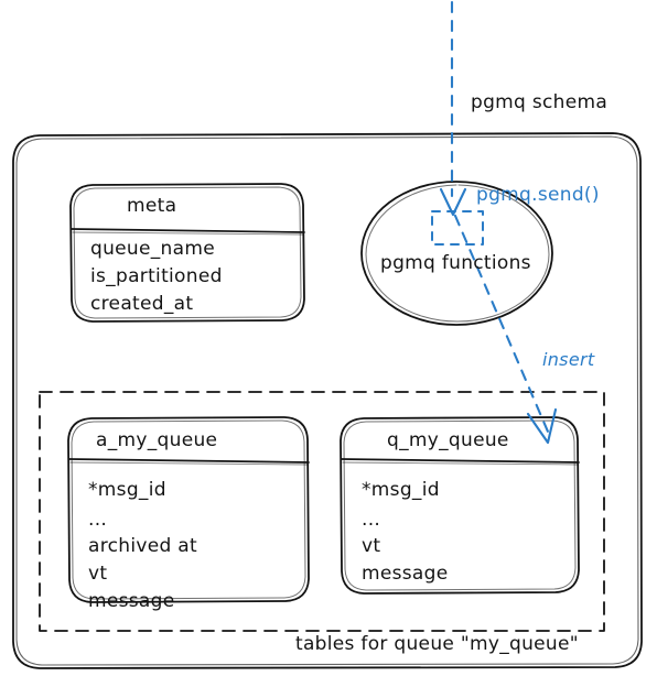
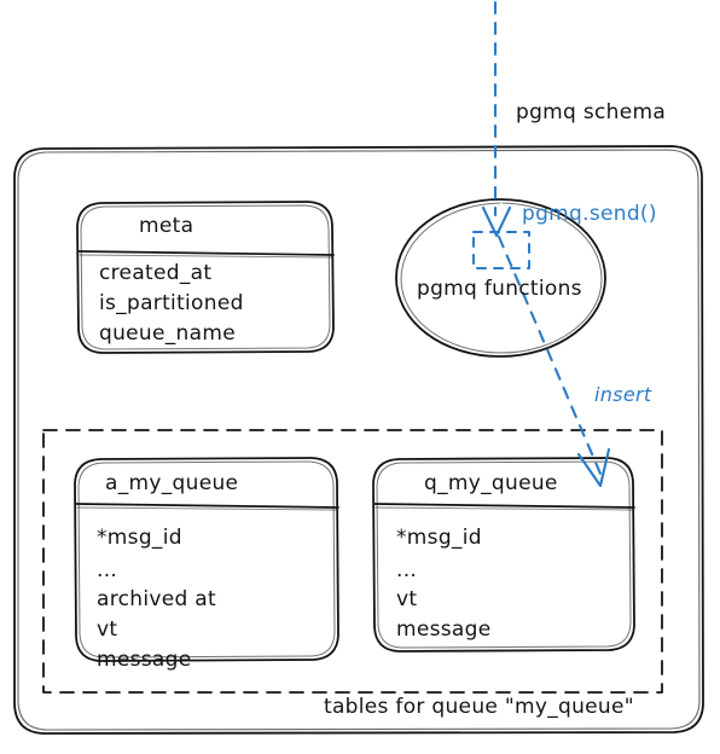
  pgmq schema
  meta
- queue_name
+ created_at
  is_partitioned
- created_at
+ queue_name
  pgmq functions
  pgmq.send()
  insert
  a_my_queue
  *msg_id
  ...
  archived at
  vt
  message
  q_my_queue
  *msg_id
  ...
  vt
  message
  tables for queue "my_queue"
